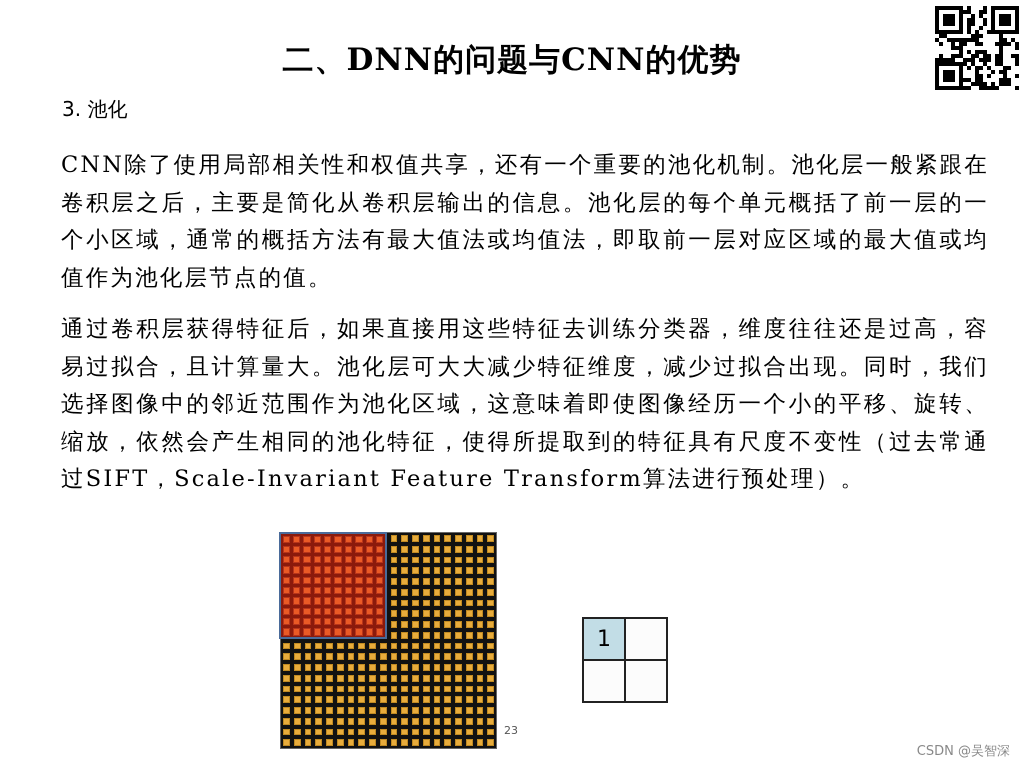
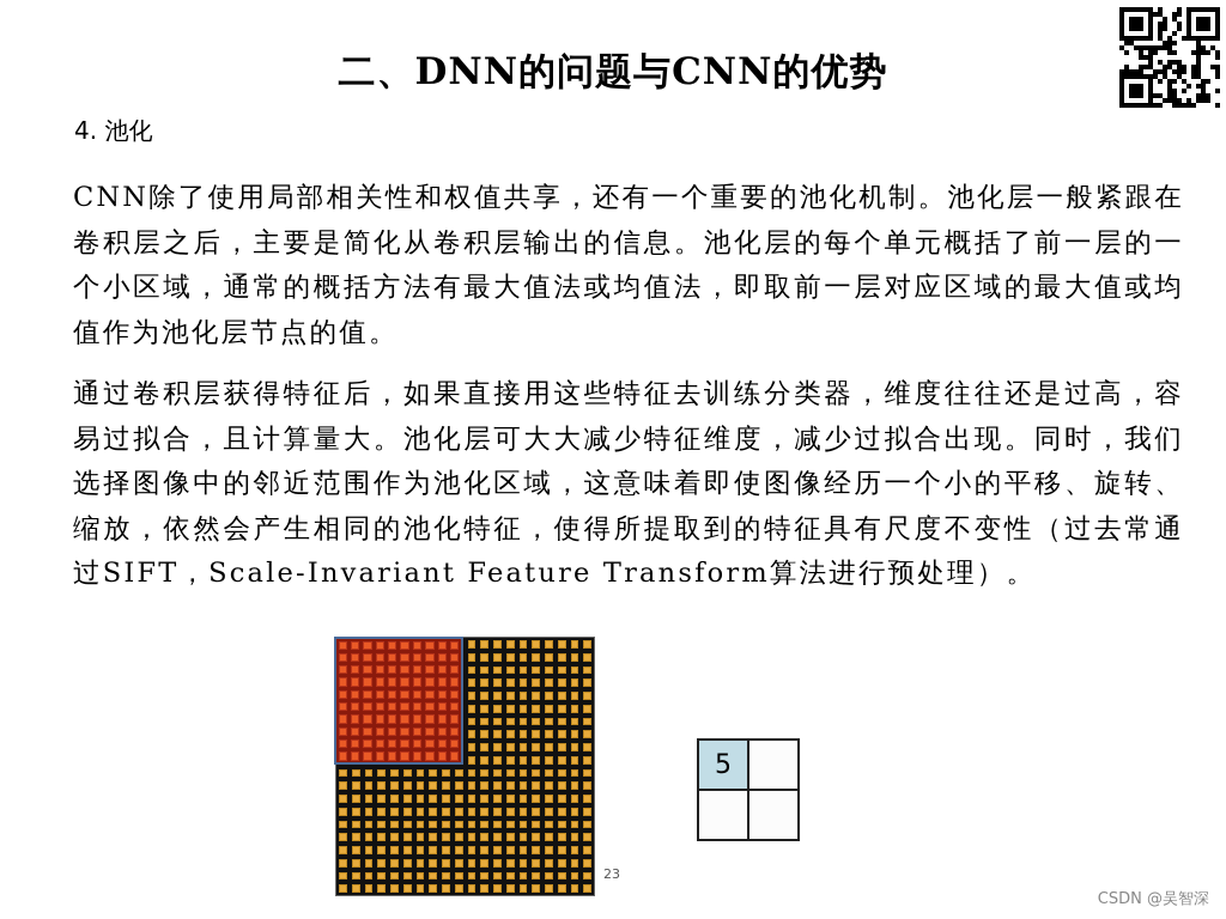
  二、DNN的问题与CNN的优势
- 3. 池化
+ 4. 池化
  CNN除了使用局部相关性和权值共享，还有一个重要的池化机制。池化层一般紧跟在卷积层之后，主要是简化从卷积层输出的信息。池化层的每个单元概括了前一层的一个小区域，通常的概括方法有最大值法或均值法，即取前一层对应区域的最大值或均值作为池化层节点的值。
  通过卷积层获得特征后，如果直接用这些特征去训练分类器，维度往往还是过高，容易过拟合，且计算量大。池化层可大大减少特征维度，减少过拟合出现。同时，我们选择图像中的邻近范围作为池化区域，这意味着即使图像经历一个小的平移、旋转、缩放，依然会产生相同的池化特征，使得所提取到的特征具有尺度不变性（过去常通过SIFT，Scale-Invariant Feature Transform算法进行预处理）。
- 1
+ 5
  23
  CSDN @吴智深
